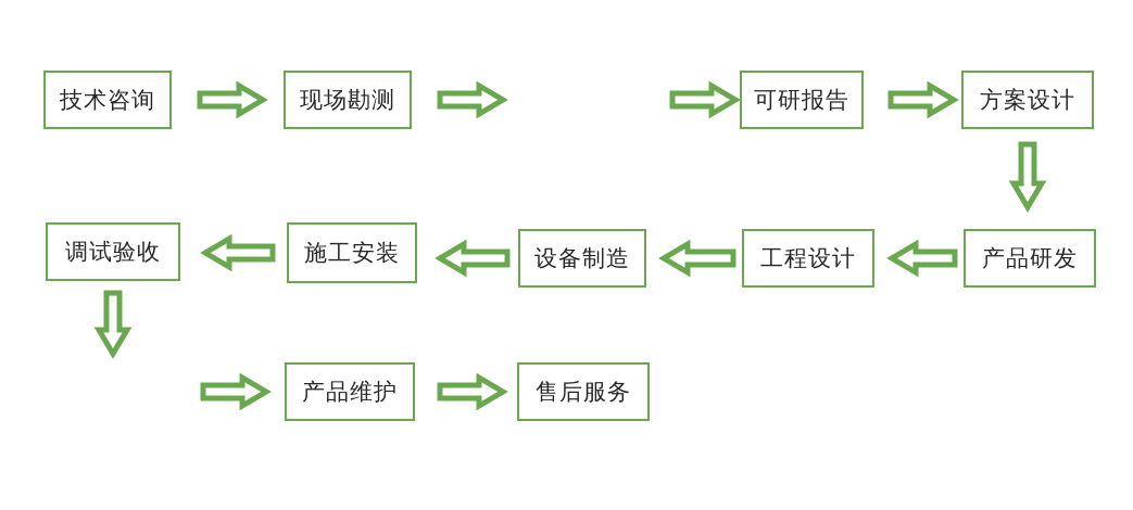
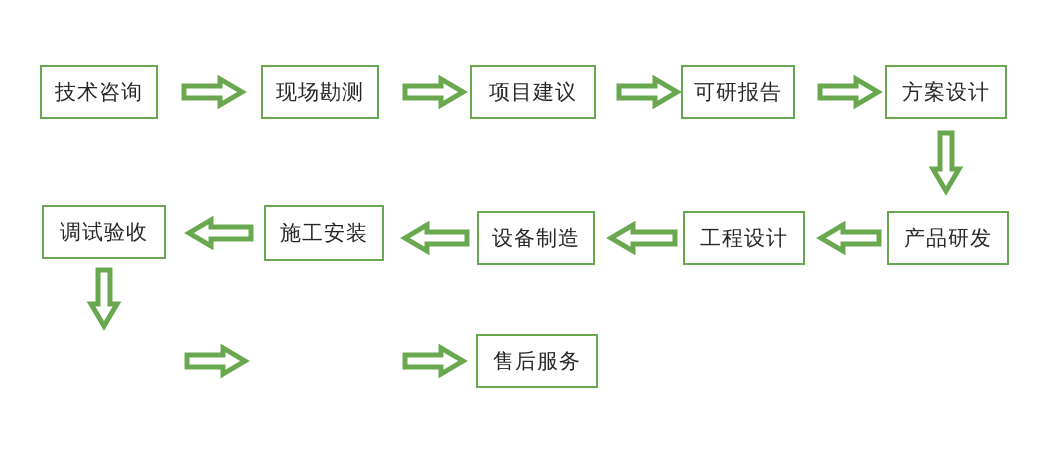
  技术咨询
  现场勘测
+ 项目建议
  可研报告
  方案设计
  产品研发
  工程设计
  设备制造
  施工安装
  调试验收
- 产品维护
  售后服务
